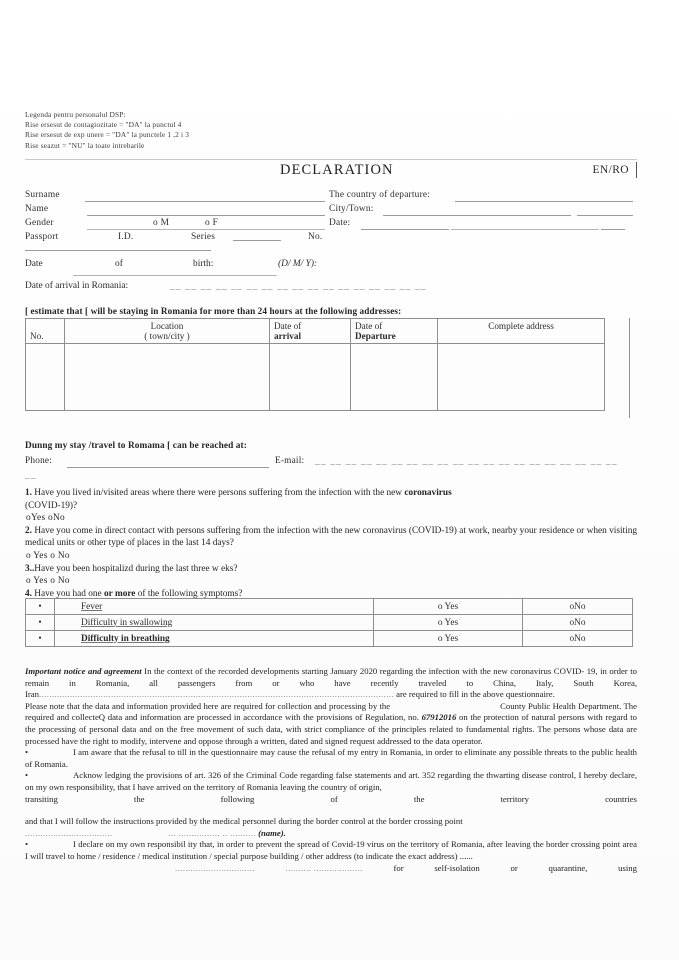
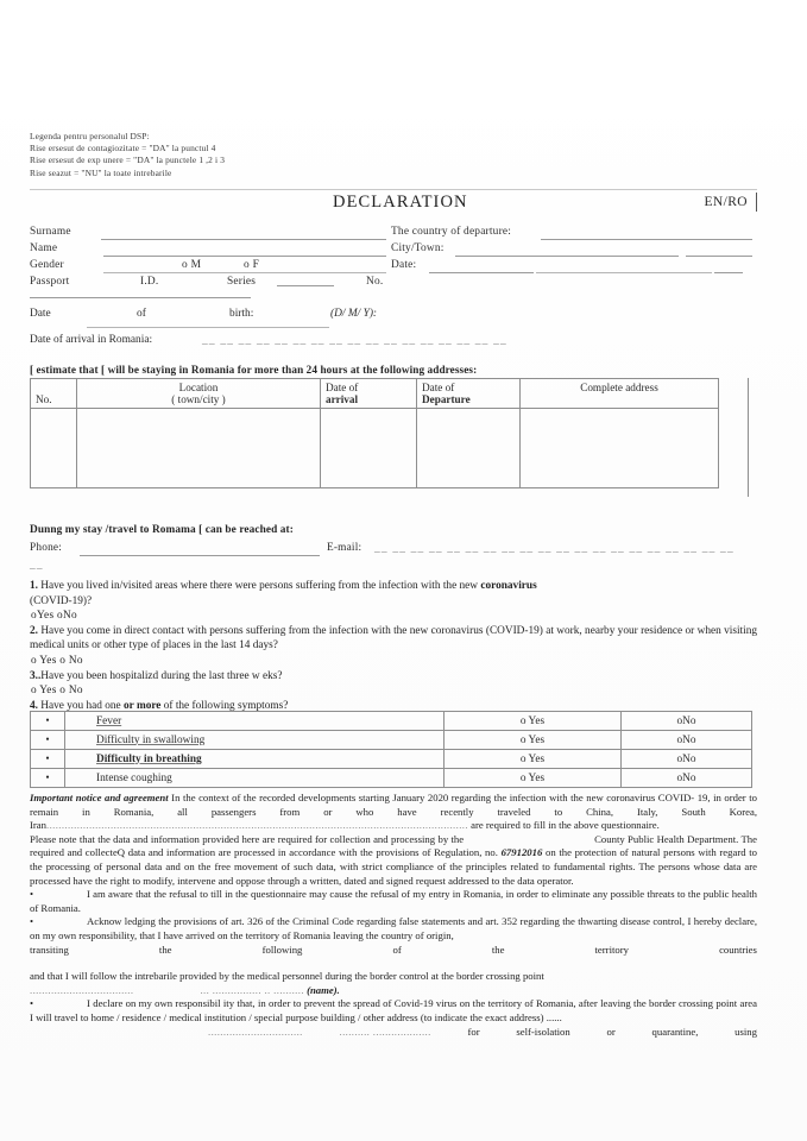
  Legenda pentru personalul DSP:
  Rise ersesut de contagiozitate = "DA" la punctul 4
  Rise ersesut de exp unere = "DA" la punctele 1 ,2 i 3
  Rise seazut = "NU" la toate intrebarile
  DECLARATION
  EN/RO
  Surname
  Name
  Gender
  o M
  o F
  Passport
  I.D.
  Series
  No.
  The country of departure:
  City/Town:
  Date:
  Date
  of
  birth:
  (D/ M/ Y):
  Date of arrival in Romania:
  __ __ __ __ __ __ __ __ __ __ __ __ __ __ __ __ __
  [ estimate that [ will be staying in Romania for more than 24 hours at the following addresses:
  No.	Location ( town/city )	Date of arrival	Date of Departure	Complete address
  Dunng my stay /travel to Romama [ can be reached at:
  Phone:
  E-mail:
  __ __ __ __ __ __ __ __ __ __ __ __ __ __ __ __ __ __ __ __
  __
  1. Have you lived in/visited areas where there were persons suffering from the infection with the new coronavirus
  (COVID-19)?
  oYes oNo
  2. Have you come in direct contact with persons suffering from the infection with the new coronavirus (COVID-19) at work, nearby your residence or when visiting medical units or other type of places in the last 14 days?
  o Yes o No
  3..Have you been hospitalizd during the last three w eks?
  o Yes o No
  4. Have you had one or more of the following symptoms?
  •	Fever	o Yes	oNo
  •	Difficulty in swallowing	o Yes	oNo
  •	Difficulty in breathing	o Yes	oNo
+ •	Intense coughing	o Yes	oNo
  Important notice and agreement In the context of the recorded developments starting January 2020 regarding the infection with the new coronavirus COVID- 19, in order to remain in Romania, all passengers from or who have recently traveled to China, Italy, South Korea, Iran.......................................................................................................................................... are required to fill in the above questionnaire.
  Please note that the data and information provided here are required for collection and processing by the County Public Health Department. The required and collecteQ data and information are processed in accordance with the provisions of Regulation, no. 67912016 on the protection of natural persons with regard to the processing of personal data and on the free movement of such data, with strict compliance of the principles related to fundamental rights. The persons whose data are processed have the right to modify, intervene and oppose through a written, dated and signed request addressed to the data operator.
  • I am aware that the refusal to till in the questionnaire may cause the refusal of my entry in Romania, in order to eliminate any possible threats to the public health of Romania.
  • Acknow ledging the provisions of art. 326 of the Criminal Code regarding false statements and art. 352 regarding the thwarting disease control, I hereby declare, on my own responsibility, that I have arrived on the territory of Romania leaving the country of origin,
  transiting
  the
  following
  of
  the
  territory
  countries
- and that I will follow the instructions provided by the medical personnel during the border control at the border crossing point
+ and that I will follow the intrebarile provided by the medical personnel during the border control at the border crossing point
  .................................. ... ................ .. .......... (name).
  • I declare on my own responsibil ity that, in order to prevent the spread of Covid-19 virus on the territory of Romania, after leaving the border crossing point area I will travel to home / residence / medical institution / special purpose building / other address (to indicate the exact address) ......
  ...............................
  .......... ...................
  for
  self-isolation
  or
  quarantine,
  using
